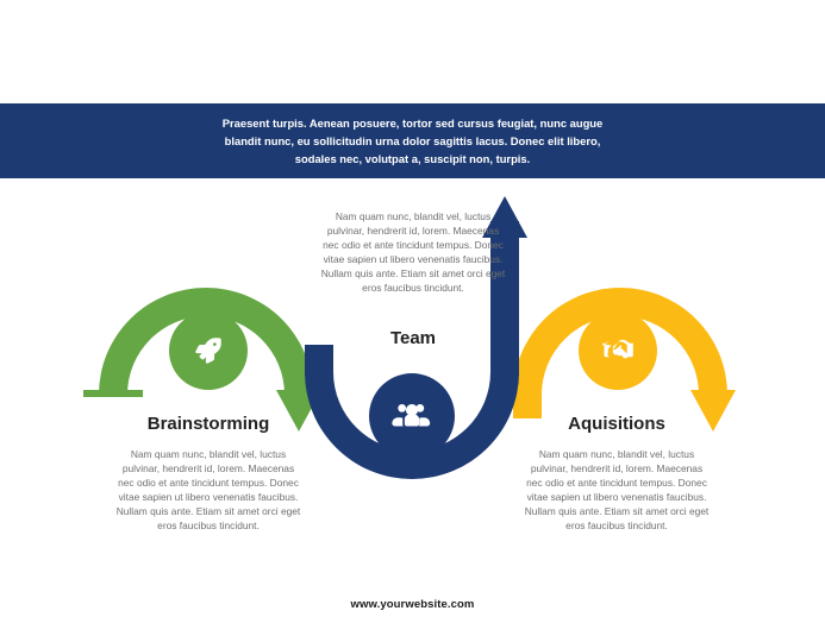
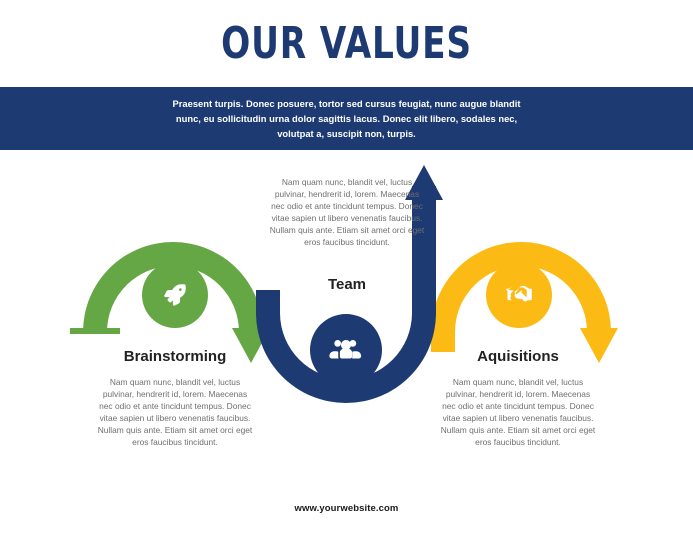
+ OUR VALUES
- Praesent turpis. Aenean posuere, tortor sed cursus feugiat, nunc augue blandit nunc, eu sollicitudin urna dolor sagittis lacus. Donec elit libero, sodales nec, volutpat a, suscipit non, turpis.
+ Praesent turpis. Donec posuere, tortor sed cursus feugiat, nunc augue blandit nunc, eu sollicitudin urna dolor sagittis lacus. Donec elit libero, sodales nec, volutpat a, suscipit non, turpis.
  Nam quam nunc, blandit vel, luctus pulvinar, hendrerit id, lorem. Maecenas nec odio et ante tincidunt tempus. Donec vitae sapien ut libero venenatis faucibus. Nullam quis ante. Etiam sit amet orci eget eros faucibus tincidunt.
  Team
  Brainstorming
  Nam quam nunc, blandit vel, luctus pulvinar, hendrerit id, lorem. Maecenas nec odio et ante tincidunt tempus. Donec vitae sapien ut libero venenatis faucibus. Nullam quis ante. Etiam sit amet orci eget eros faucibus tincidunt.
  Aquisitions
  Nam quam nunc, blandit vel, luctus pulvinar, hendrerit id, lorem. Maecenas nec odio et ante tincidunt tempus. Donec vitae sapien ut libero venenatis faucibus. Nullam quis ante. Etiam sit amet orci eget eros faucibus tincidunt.
  www.yourwebsite.com
